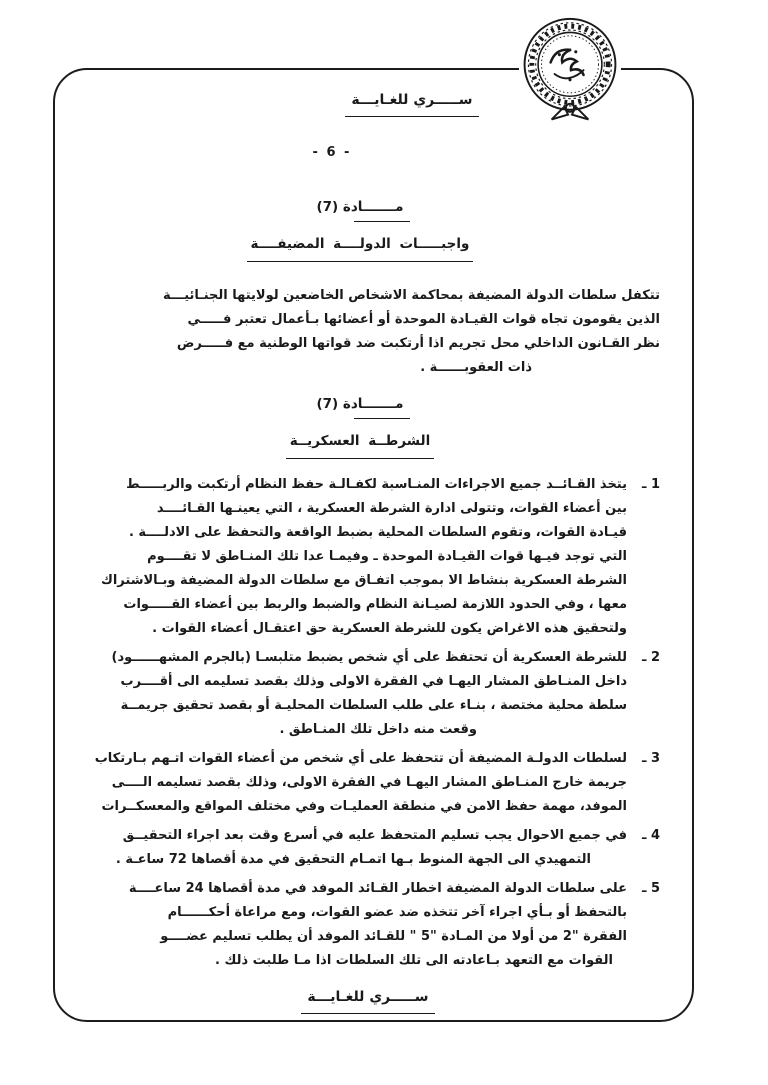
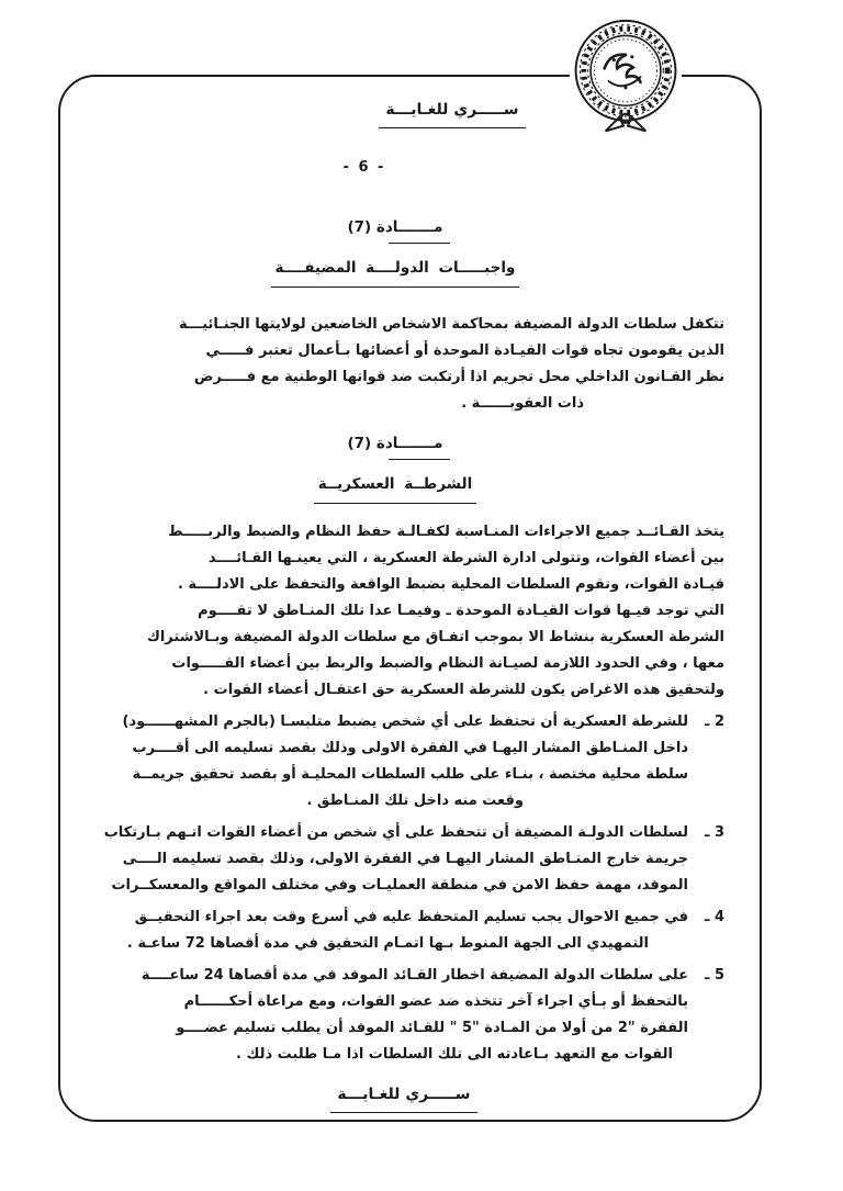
  ســـــري للغـايـــة
  - 6 -
  مـــــــادة (7)
  واجبـــــات الدولــــة المضيفــــة
  تتكفل سلطات الدولة المضيفة بمحاكمة الاشخاص الخاضعين لولايتها الجنـائيـــة
  الذين يقومون تجاه قوات القيـادة الموحدة أو أعضائها بـأعمال تعتبر فـــــي
  نظر القـانون الداخلي محل تجريم اذا أرتكبت ضد قواتها الوطنية مع فـــــرض
  ذات العقوبــــــة .
  مـــــــادة (7)
  الشرطــة العسكريــة
- 1 ـ
- يتخذ القـائــد جميع الاجراءات المنـاسبة لكفـالـة حفظ النظام أرتكبت والربـــــط
+ يتخذ القـائــد جميع الاجراءات المنـاسبة لكفـالـة حفظ النظام والضبط والربـــــط
  بين أعضاء القوات، وتتولى ادارة الشرطة العسكرية ، التي يعينـها القـائــــد
  قيـادة القوات، وتقوم السلطات المحلية بضبط الواقعة والتحفظ على الادلــــة .
  التي توجد فيـها قوات القيـادة الموحدة ـ وفيمـا عدا تلك المنـاطق لا تقــــوم
  الشرطة العسكرية بنشاط الا بموجب اتفـاق مع سلطات الدولة المضيفة وبـالاشتراك
  معها ، وفي الحدود اللازمة لصيـانة النظام والضبط والربط بين أعضاء القـــــوات
  ولتحقيق هذه الاغراض يكون للشرطة العسكرية حق اعتقـال أعضاء القوات .
  2 ـ
  للشرطة العسكرية أن تحتفظ على أي شخص يضبط متلبسـا (بالجرم المشهــــــود)
  داخل المنـاطق المشار اليهـا في الفقرة الاولى وذلك بقصد تسليمه الى أقــــرب
  سلطة محلية مختصة ، بنـاء على طلب السلطات المحليـة أو بقصد تحقيق جريمــة
  وقعت منه داخل تلك المنـاطق .
  3 ـ
  لسلطات الدولـة المضيفة أن تتحفظ على أي شخص من أعضاء القوات اتـهم بـارتكاب
  جريمة خارج المنـاطق المشار اليهـا في الفقرة الاولى، وذلك بقصد تسليمه الــــى
  الموفد، مهمة حفظ الامن في منطقة العمليـات وفي مختلف المواقع والمعسكــرات
  4 ـ
  في جميع الاحوال يجب تسليم المتحفظ عليه في أسرع وقت بعد اجراء التحقيــق
  التمهيدي الى الجهة المنوط بـها اتمـام التحقيق في مدة أقصاها 72 ساعـة .
  5 ـ
  على سلطات الدولة المضيفة اخطار القـائد الموفد في مدة أقصاها 24 ساعــــة
  بالتحفظ أو بـأي اجراء آخر تتخذه ضد عضو القوات، ومع مراعاة أحكــــــام
  الفقرة "2 من أولا من المـادة "5 " للقـائد الموفد أن يطلب تسليم عضــــو
  القوات مع التعهد بـاعادته الى تلك السلطات اذا مـا طلبت ذلك .
  ســـــري للغـايـــة
